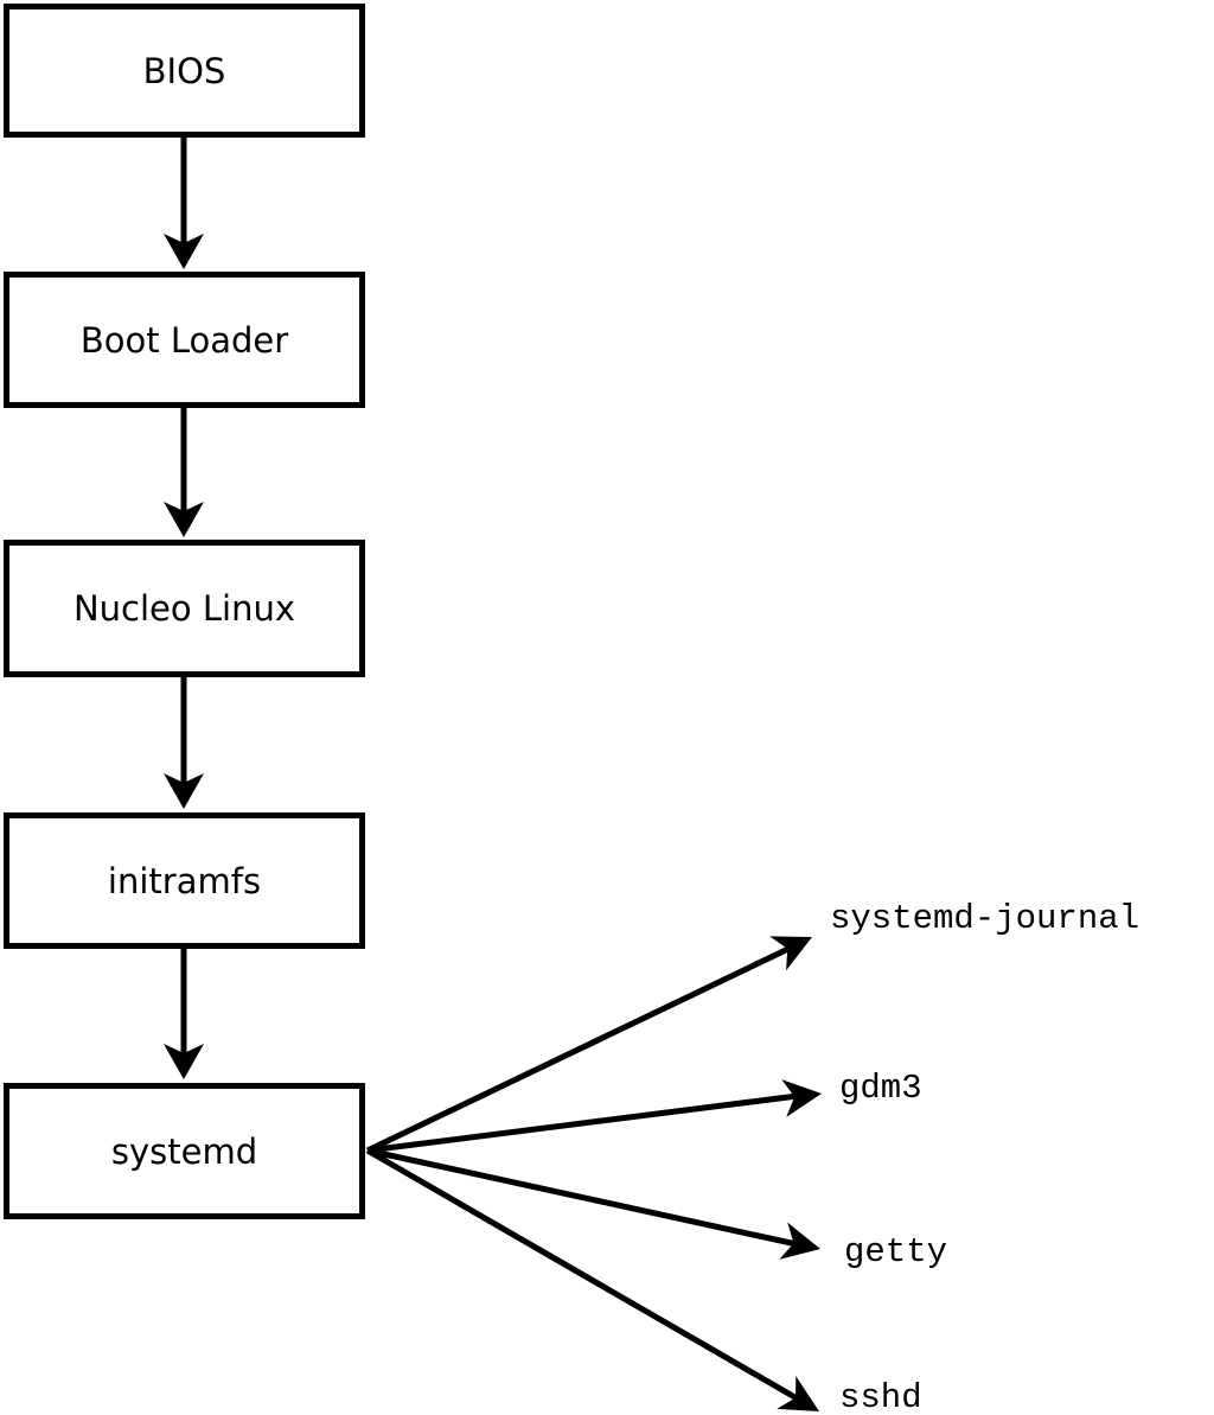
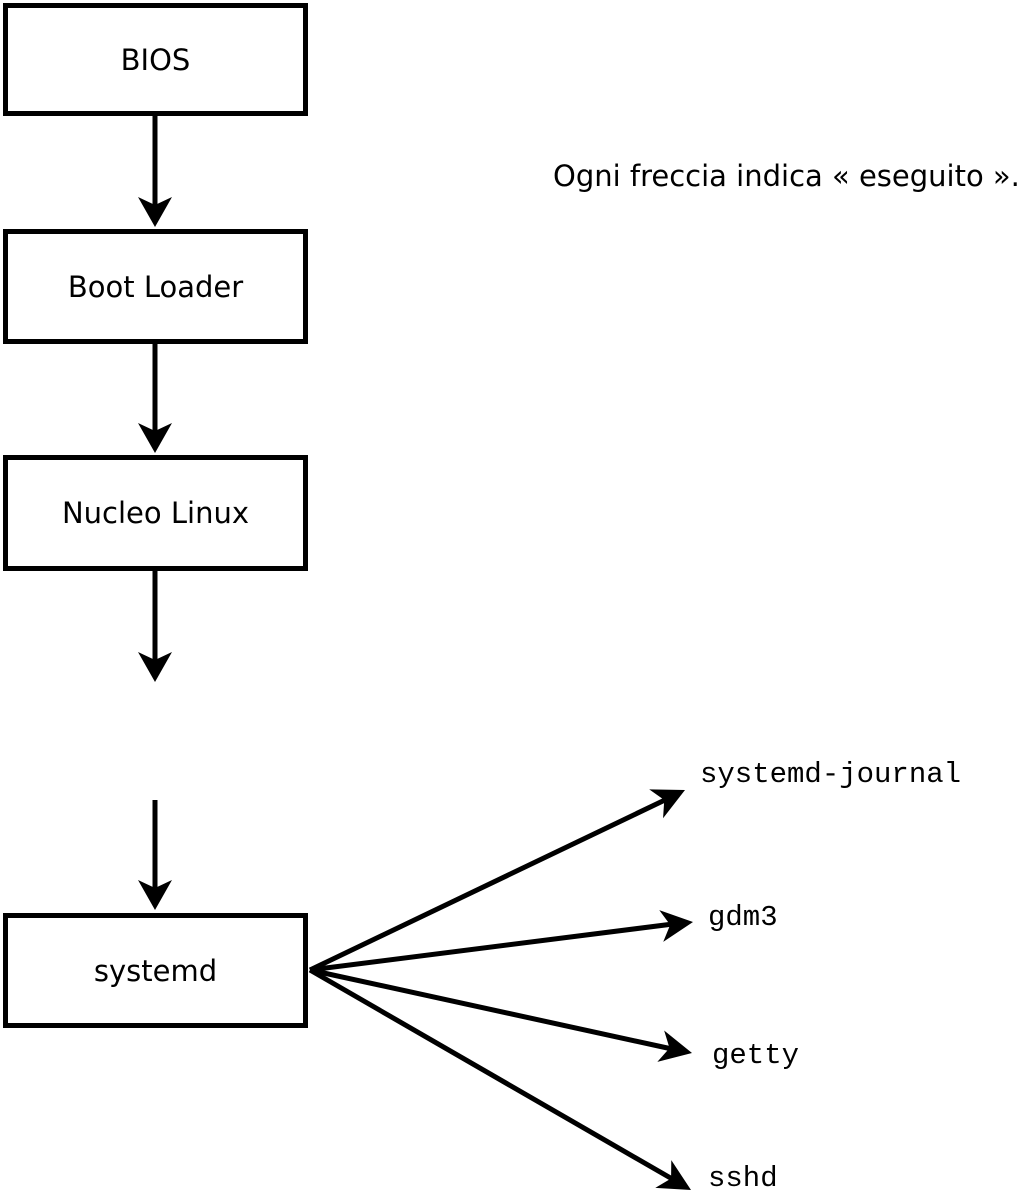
  BIOS
  Boot Loader
  Nucleo Linux
- initramfs
  systemd
+ Ogni freccia indica « eseguito ».
  systemd-journal
  gdm3
  getty
  sshd
